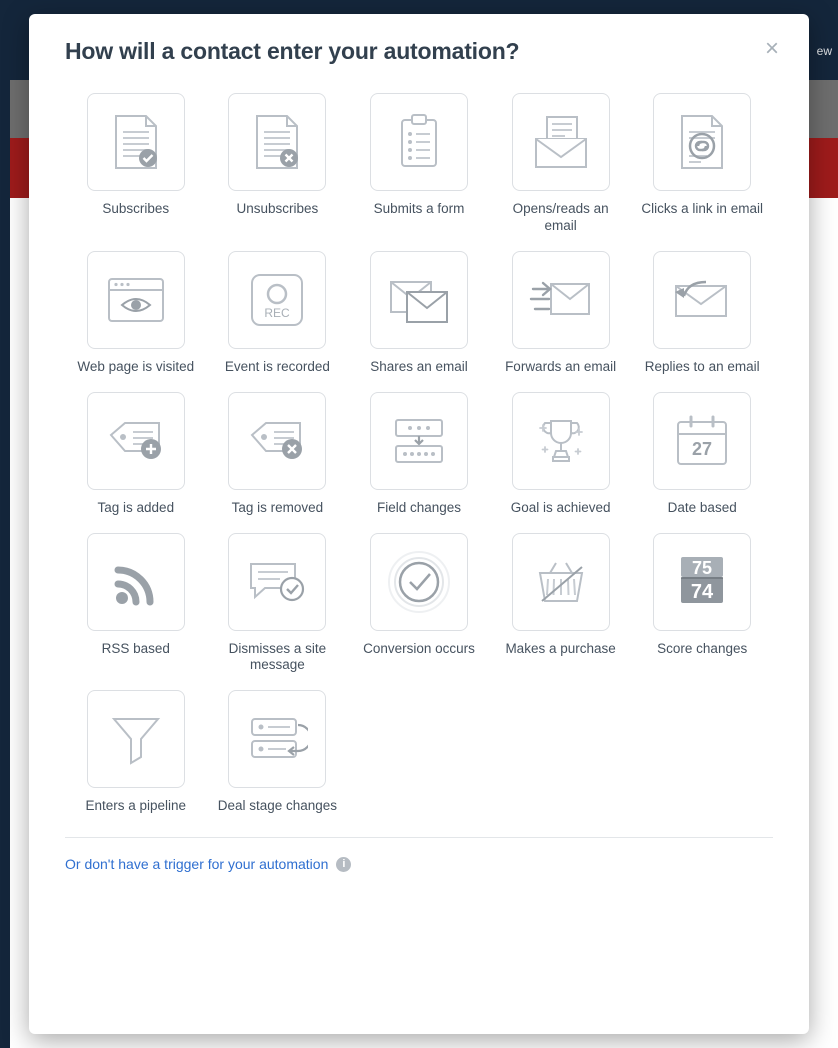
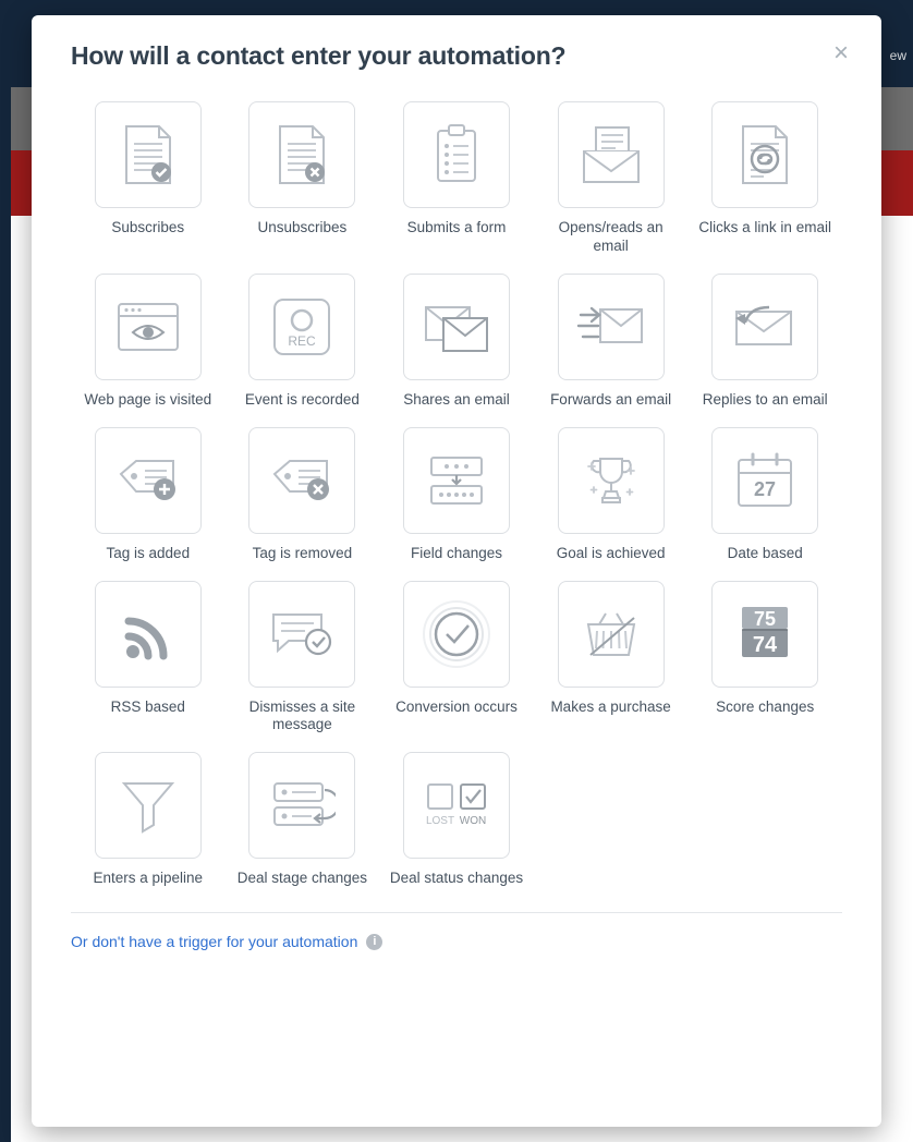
  ew
  How will a contact enter your automation?
  ×
  Subscribes
  Unsubscribes
  Submits a form
  Opens/reads an email
  Clicks a link in email
  Web page is visited
  REC
  Event is recorded
  Shares an email
  Forwards an email
  Replies to an email
  Tag is added
  Tag is removed
  Field changes
  Goal is achieved
  27
  Date based
  RSS based
  Dismisses a site message
  Conversion occurs
  Makes a purchase
  75
  74
  Score changes
  Enters a pipeline
  Deal stage changes
+ LOST
+ WON
+ Deal status changes
  Or don't have a trigger for your automation
  i
